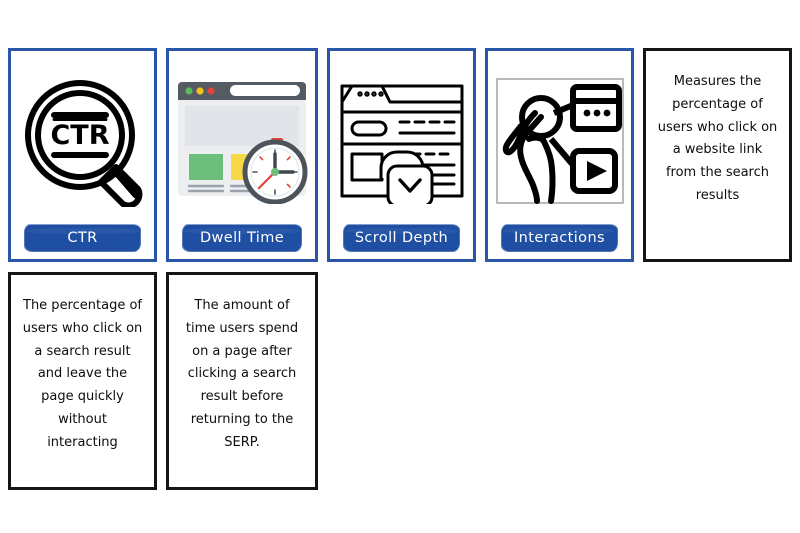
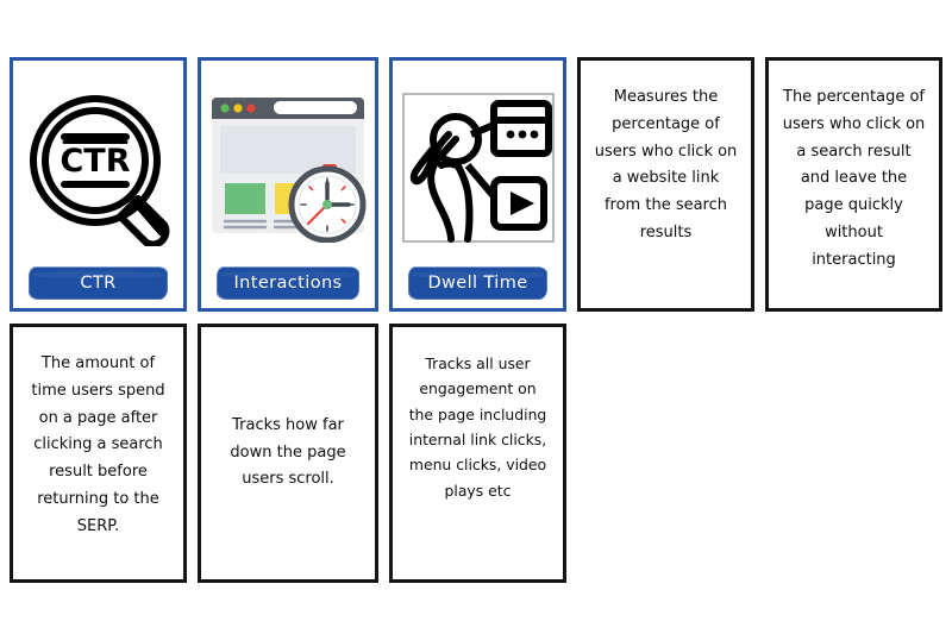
  CTR
  CTR
- Dwell Time
+ Interactions
- Scroll Depth
- Interactions
+ Dwell Time
  Measures the percentage of users who click on a website link from the search results
  The percentage of users who click on a search result and leave the page quickly without interacting
  The amount of time users spend on a page after clicking a search result before returning to the SERP.
+ Tracks how far down the page users scroll.
+ Tracks all user engagement on the page including internal link clicks, menu clicks, video plays etc
